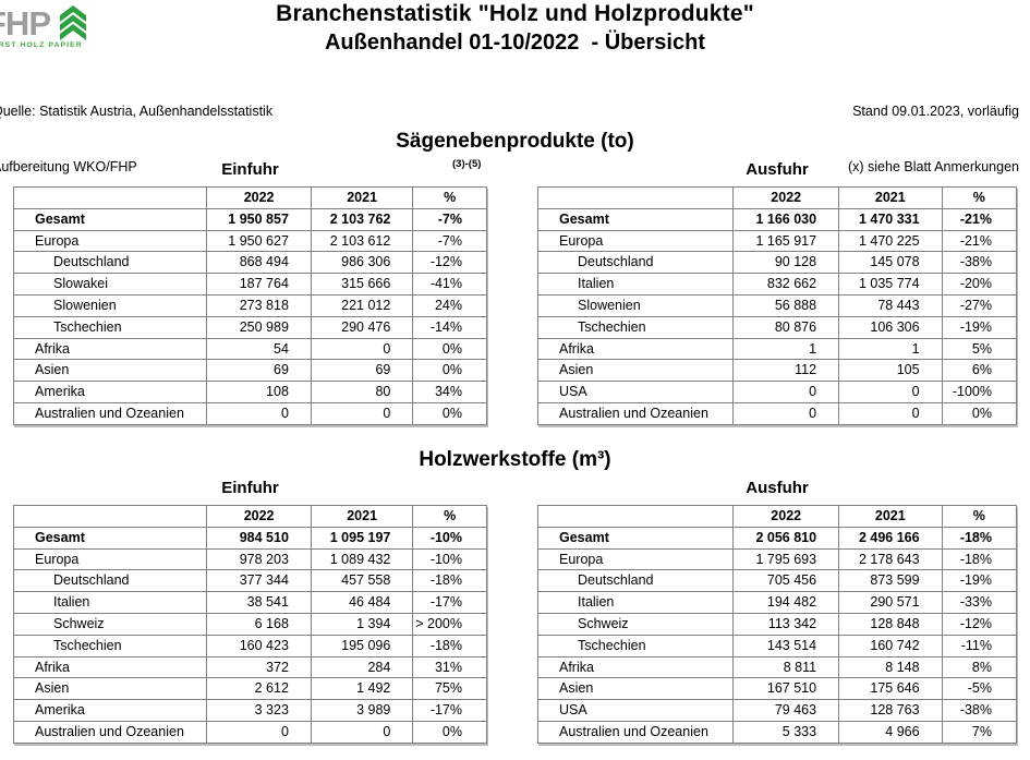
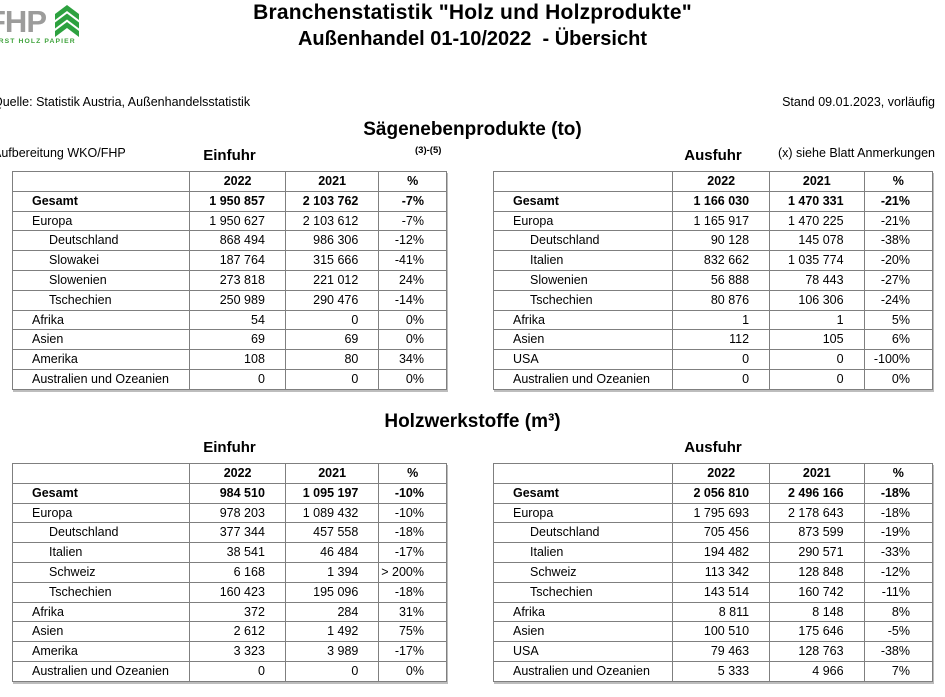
  Branchenstatistik "Holz und Holzprodukte"
  Außenhandel 01-10/2022 - Übersicht
  uelle: Statistik Austria, Außenhandelsstatistik
  ufbereitung WKO/FHP
  Stand 09.01.2023, vorläufig
  (x) siehe Blatt Anmerkungen
  Sägenebenprodukte (to)
  (3)-(5)
  Einfuhr
  	2022	2021	%
  Gesamt	1 950 857	2 103 762	-7%
  Europa	1 950 627	2 103 612	-7%
  Deutschland	868 494	986 306	-12%
  Slowakei	187 764	315 666	-41%
  Slowenien	273 818	221 012	24%
  Tschechien	250 989	290 476	-14%
  Afrika	54	0	0%
  Asien	69	69	0%
  Amerika	108	80	34%
  Australien und Ozeanien	0	0	0%
  Ausfuhr
  	2022	2021	%
  Gesamt	1 166 030	1 470 331	-21%
  Europa	1 165 917	1 470 225	-21%
  Deutschland	90 128	145 078	-38%
  Italien	832 662	1 035 774	-20%
  Slowenien	56 888	78 443	-27%
- Tschechien	80 876	106 306	-19%
+ Tschechien	80 876	106 306	-24%
  Afrika	1	1	5%
  Asien	112	105	6%
  USA	0	0	-100%
  Australien und Ozeanien	0	0	0%
  Holzwerkstoffe (m³)
  Einfuhr
  	2022	2021	%
  Gesamt	984 510	1 095 197	-10%
  Europa	978 203	1 089 432	-10%
  Deutschland	377 344	457 558	-18%
  Italien	38 541	46 484	-17%
  Schweiz	6 168	1 394	> 200%
  Tschechien	160 423	195 096	-18%
  Afrika	372	284	31%
  Asien	2 612	1 492	75%
  Amerika	3 323	3 989	-17%
  Australien und Ozeanien	0	0	0%
  Ausfuhr
  	2022	2021	%
  Gesamt	2 056 810	2 496 166	-18%
  Europa	1 795 693	2 178 643	-18%
  Deutschland	705 456	873 599	-19%
  Italien	194 482	290 571	-33%
  Schweiz	113 342	128 848	-12%
  Tschechien	143 514	160 742	-11%
  Afrika	8 811	8 148	8%
- Asien	167 510	175 646	-5%
+ Asien	100 510	175 646	-5%
  USA	79 463	128 763	-38%
  Australien und Ozeanien	5 333	4 966	7%
